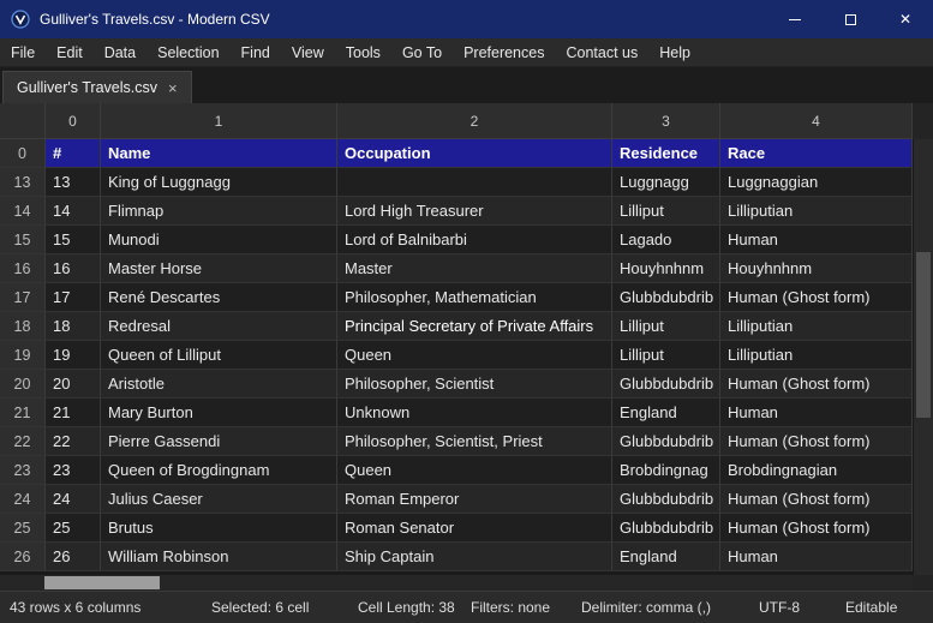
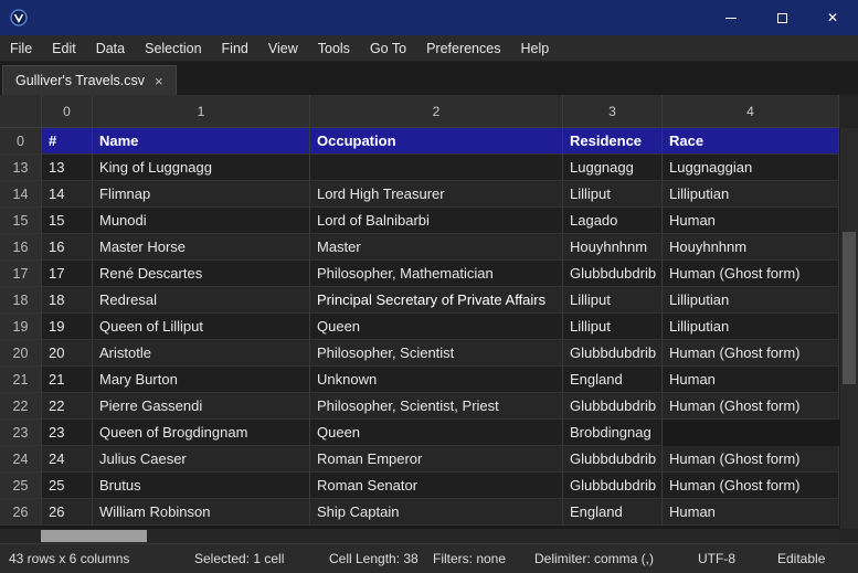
- Gulliver's Travels.csv - Modern CSV
  ✕
  File
  Edit
  Data
  Selection
  Find
  View
  Tools
  Go To
  Preferences
- Contact us
  Help
  Gulliver's Travels.csv
  ×
  0
  1
  2
  3
  4
  0
  #
  Name
  Occupation
  Residence
  Race
  13
  13
  King of Luggnagg
  Luggnagg
  Luggnaggian
  14
  14
  Flimnap
  Lord High Treasurer
  Lilliput
  Lilliputian
  15
  15
  Munodi
  Lord of Balnibarbi
  Lagado
  Human
  16
  16
  Master Horse
  Master
  Houyhnhnm
  Houyhnhnm
  17
  17
  René Descartes
  Philosopher, Mathematician
  Glubbdubdrib
  Human (Ghost form)
  18
  18
  Redresal
  Principal Secretary of Private Affairs
  Lilliput
  Lilliputian
  19
  19
  Queen of Lilliput
  Queen
  Lilliput
  Lilliputian
  20
  20
  Aristotle
  Philosopher, Scientist
  Glubbdubdrib
  Human (Ghost form)
  21
  21
  Mary Burton
  Unknown
  England
  Human
  22
  22
  Pierre Gassendi
  Philosopher, Scientist, Priest
  Glubbdubdrib
  Human (Ghost form)
  23
  23
  Queen of Brogdingnam
  Queen
  Brobdingnag
- Brobdingnagian
  24
  24
  Julius Caeser
  Roman Emperor
  Glubbdubdrib
  Human (Ghost form)
  25
  25
  Brutus
  Roman Senator
  Glubbdubdrib
  Human (Ghost form)
  26
  26
  William Robinson
  Ship Captain
  England
  Human
  43 rows x 6 columns
- Selected: 6 cell
+ Selected: 1 cell
  Cell Length: 38
  Filters: none
  Delimiter: comma (,)
  UTF-8
  Editable
